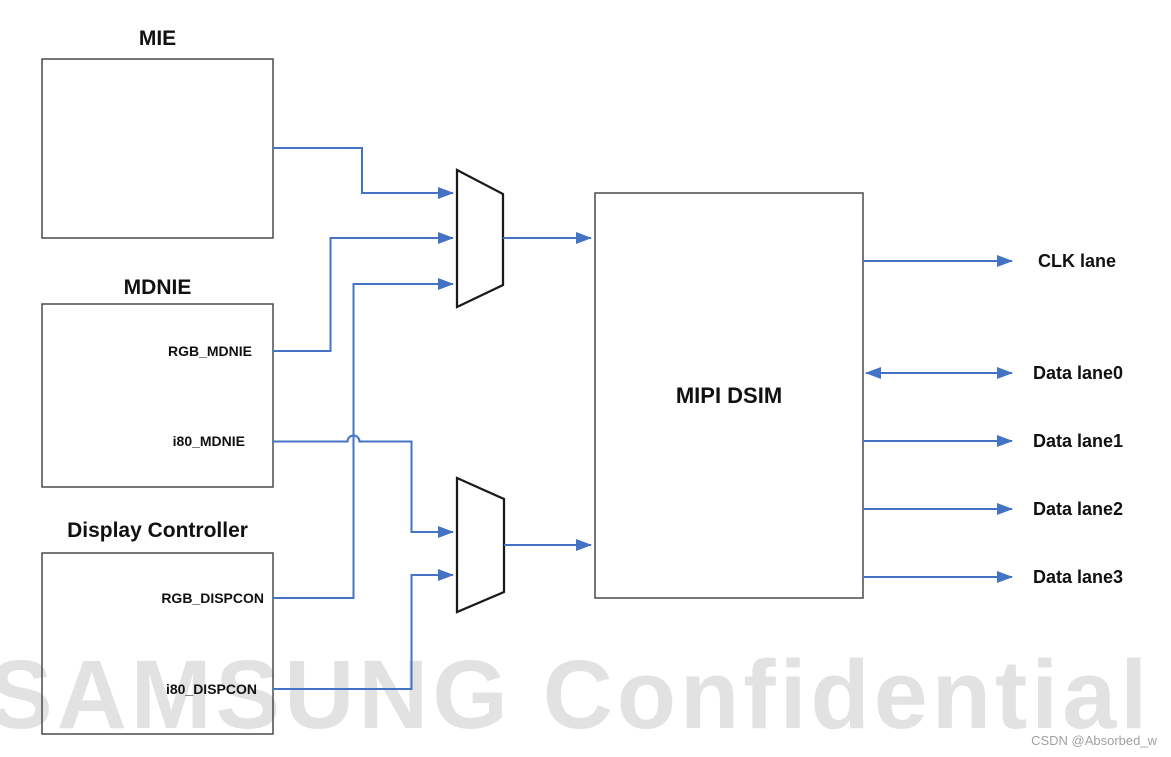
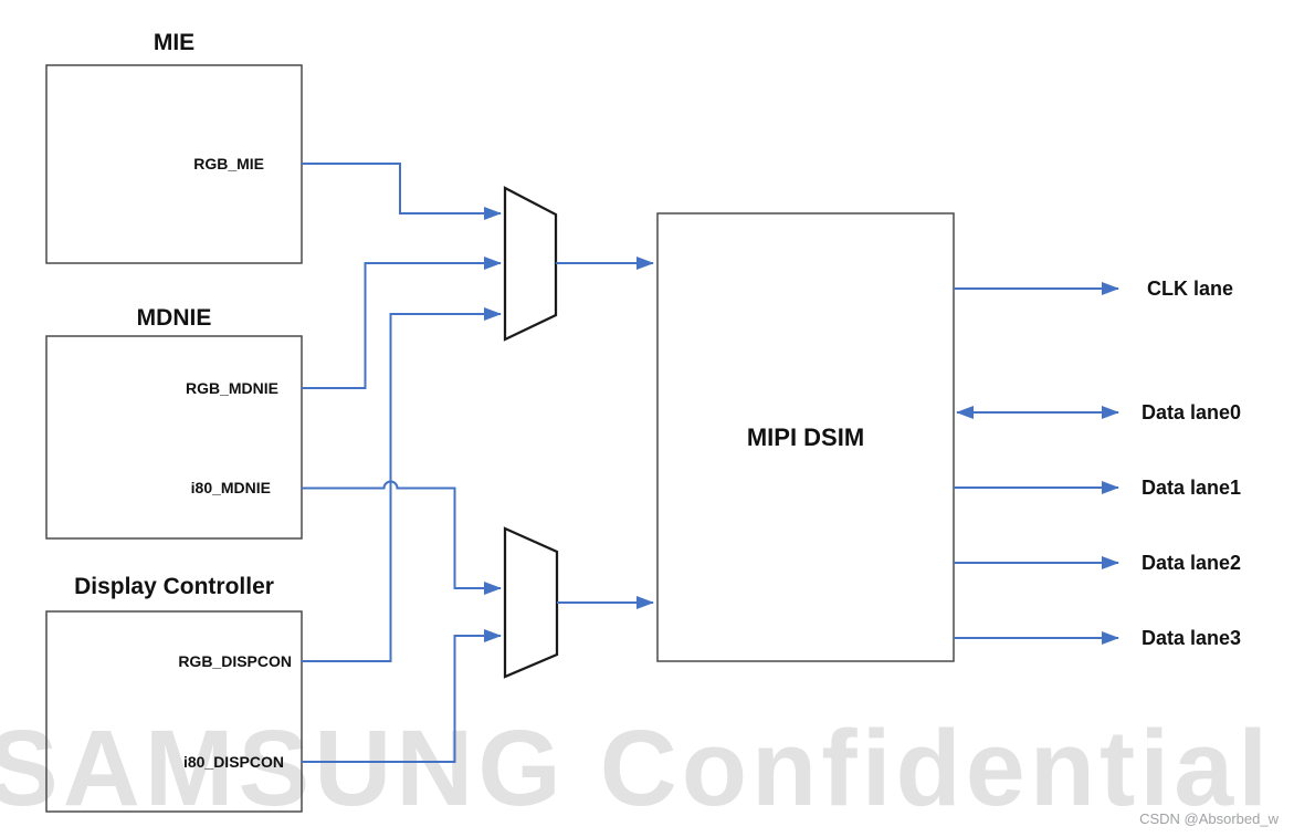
  SAMSUNG Confidential
  MIE
  MDNIE
  Display Controller
  MIPI DSIM
+ RGB_MIE
  RGB_MDNIE
  i80_MDNIE
  RGB_DISPCON
  i80_DISPCON
  CLK lane
  Data lane0
  Data lane1
  Data lane2
  Data lane3
  CSDN @Absorbed_w
